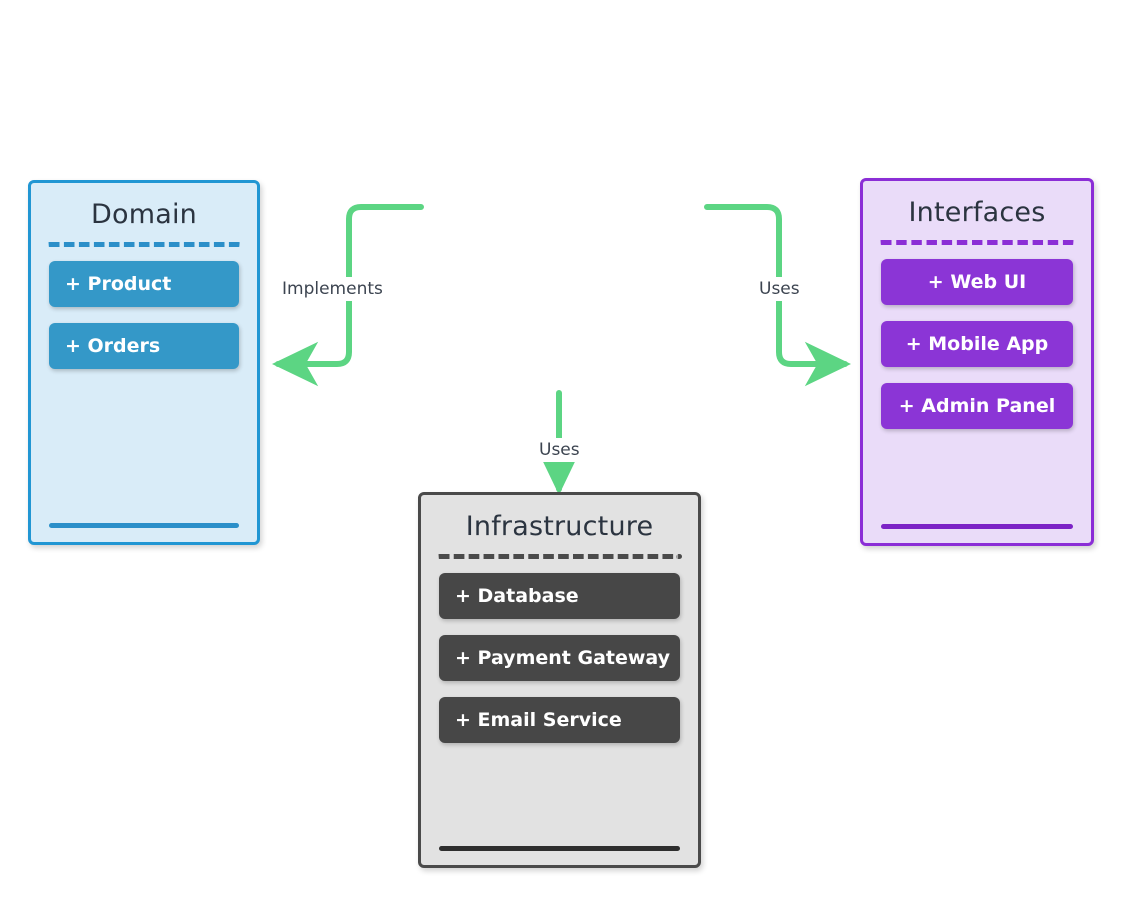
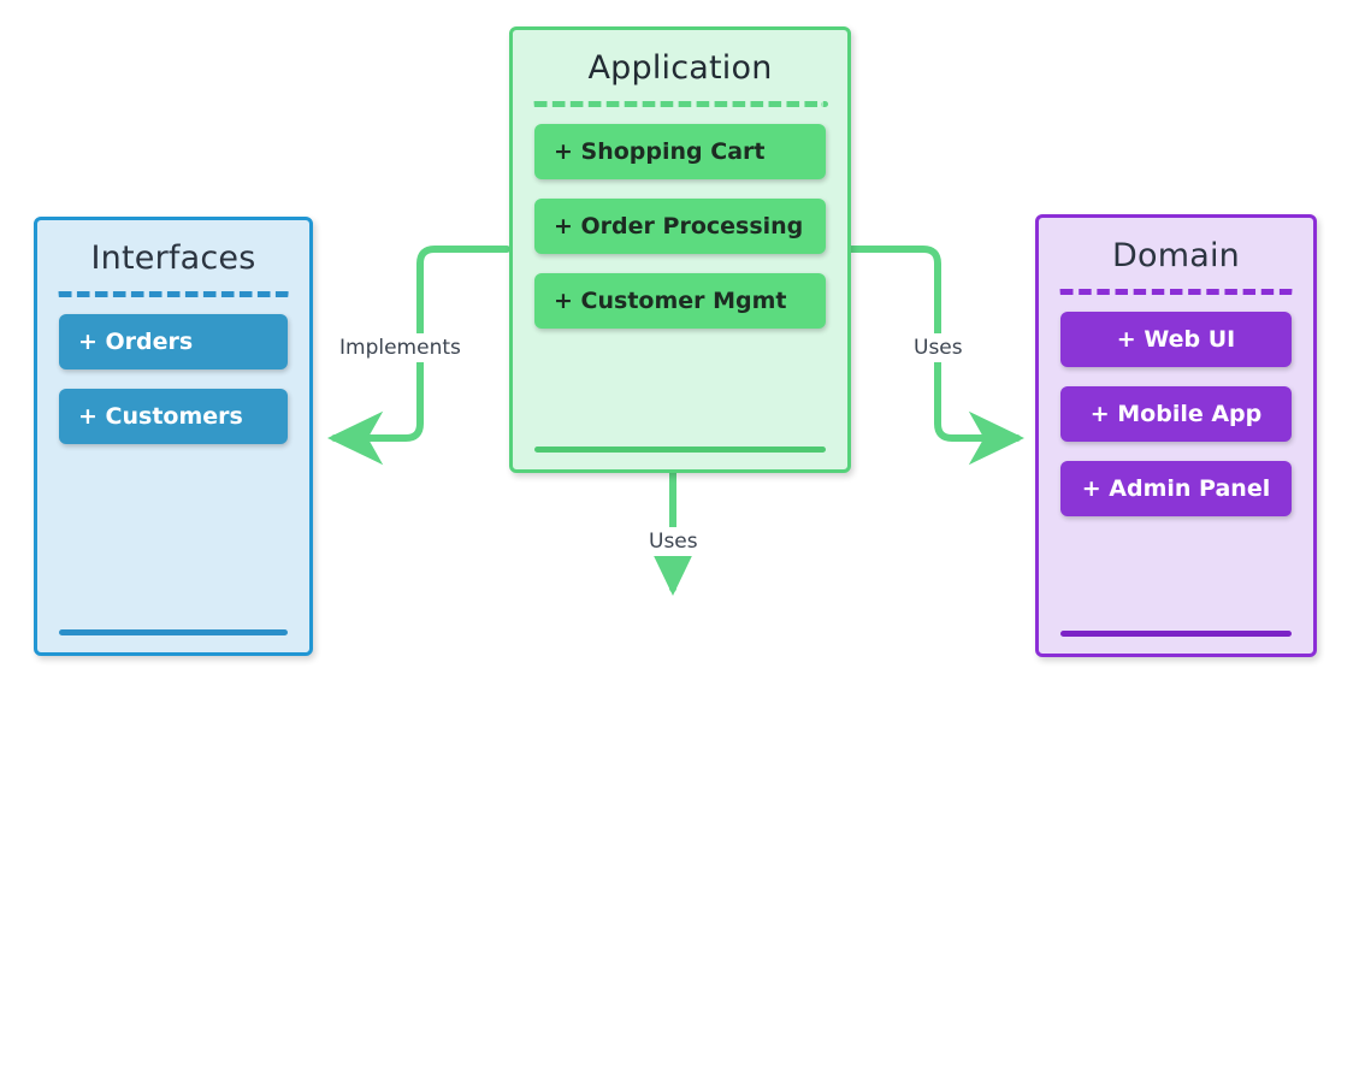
  Implements
  Uses
  Uses
- Domain
+ Interfaces
- + Product
  + Orders
+ + Customers
+ Application
+ + Shopping Cart
+ + Order Processing
+ + Customer Mgmt
- Interfaces
+ Domain
  + Web UI
  + Mobile App
  + Admin Panel
- Infrastructure
- + Database
- + Payment Gateway
- + Email Service
